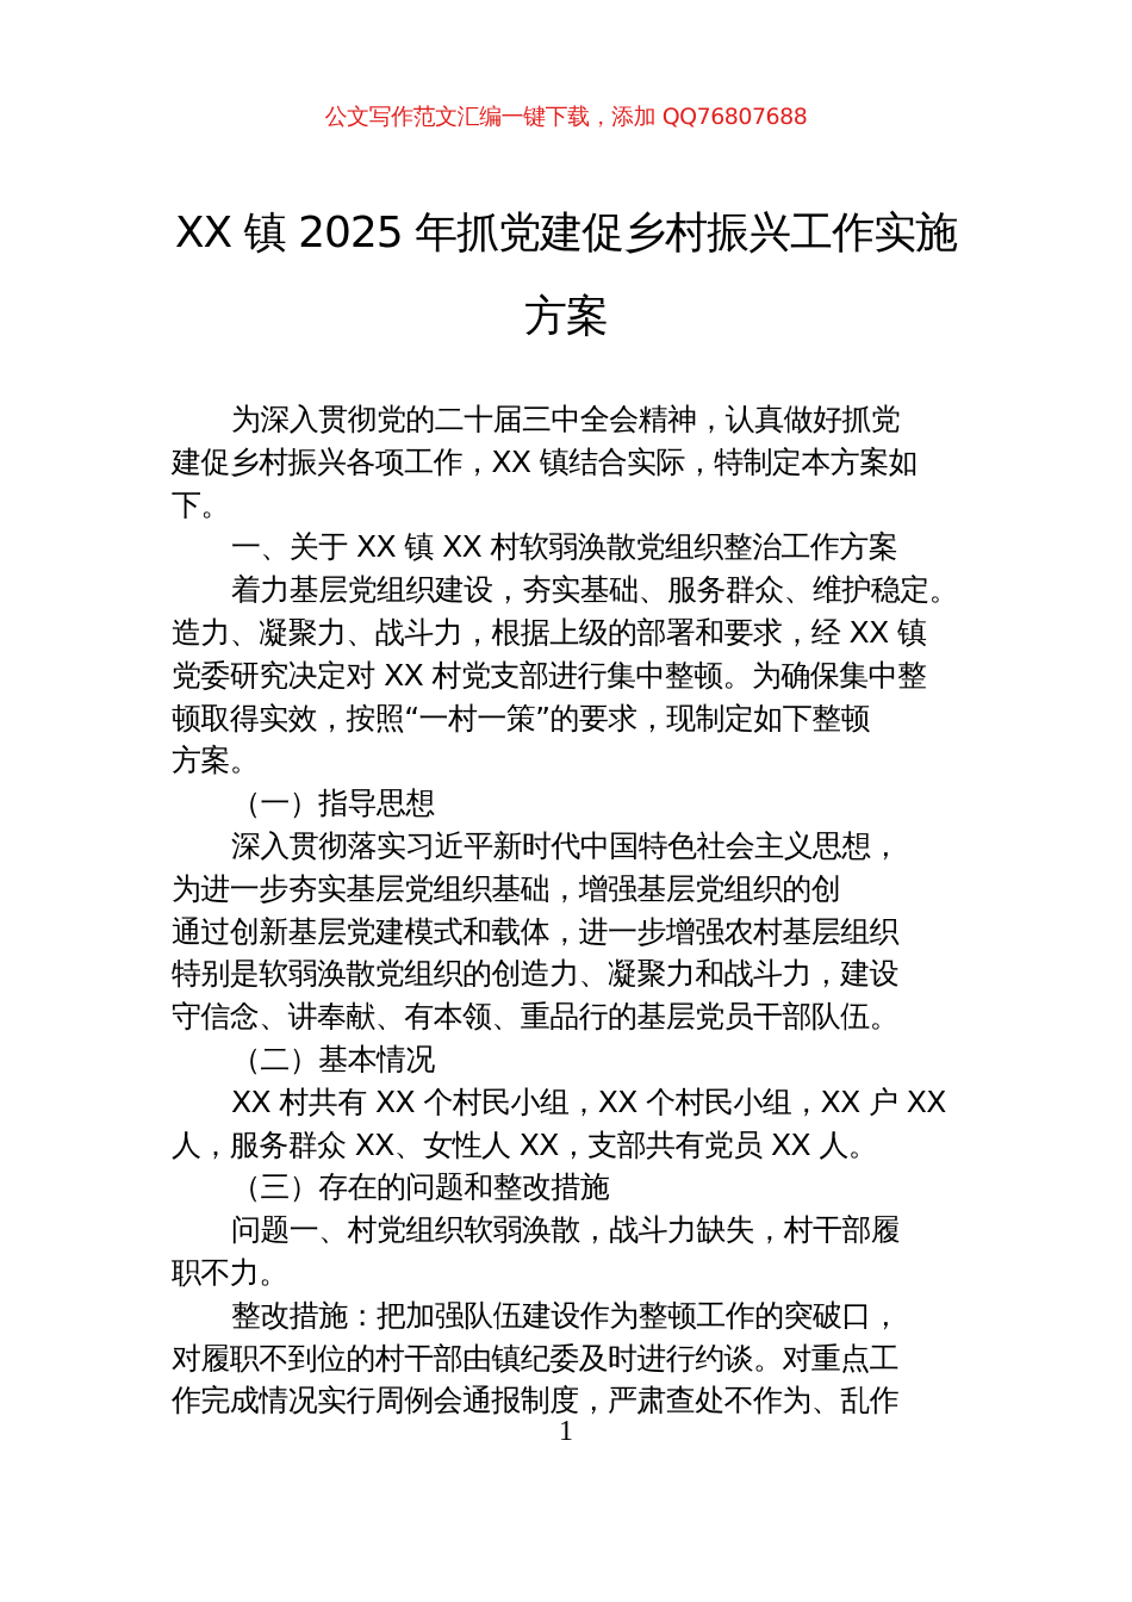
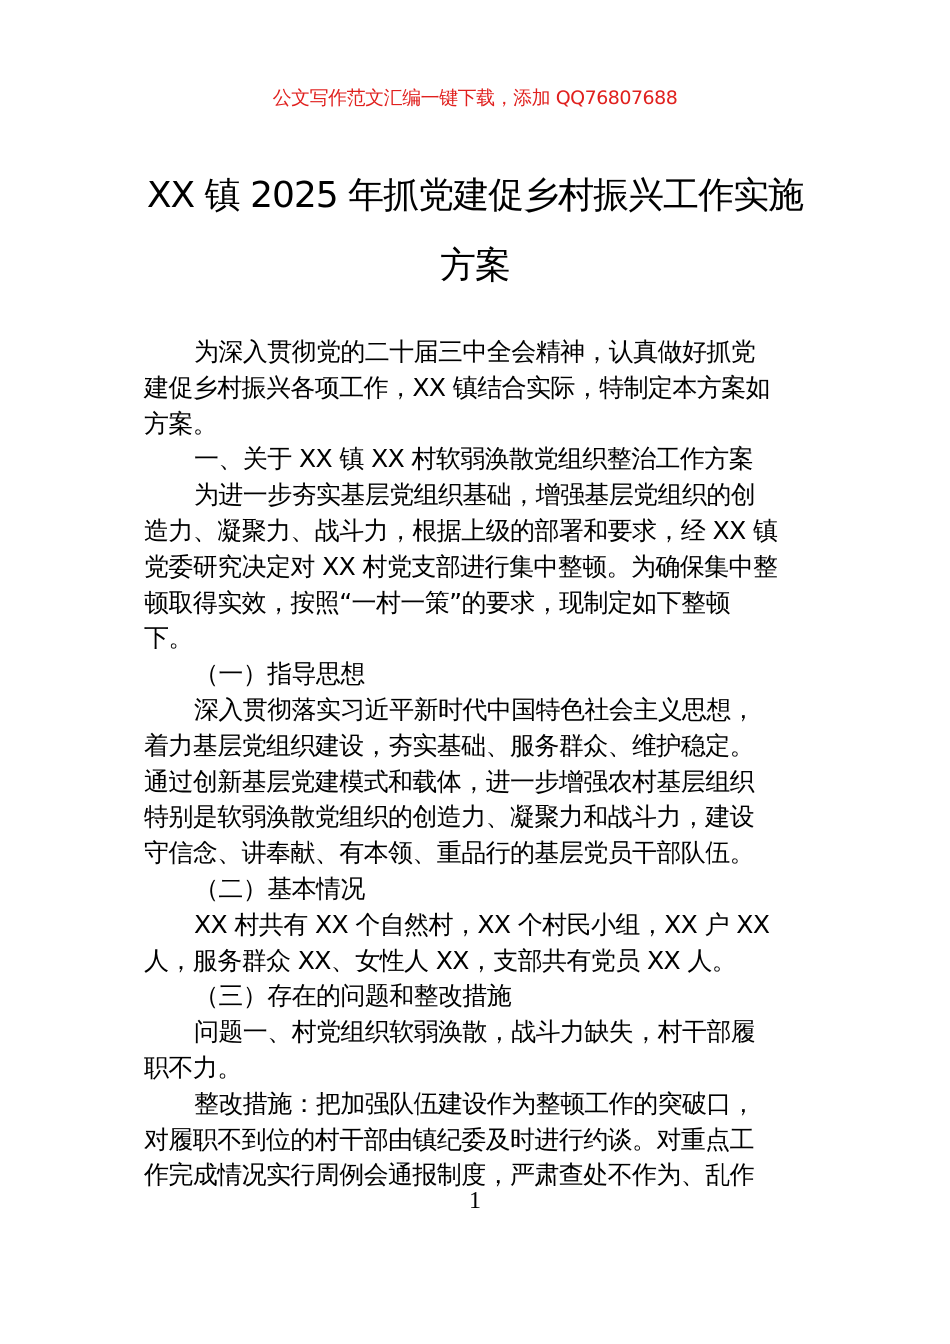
  公文写作范文汇编一键下载，添加 QQ76807688
  XX 镇 2025 年抓党建促乡村振兴工作实施
  方案
  为深入贯彻党的二十届三中全会精神，认真做好抓党
  建促乡村振兴各项工作，XX 镇结合实际，特制定本方案如
- 下。
+ 方案。
  一、关于 XX 镇 XX 村软弱涣散党组织整治工作方案
- 着力基层党组织建设，夯实基础、服务群众、维护稳定。
+ 为进一步夯实基层党组织基础，增强基层党组织的创
  造力、凝聚力、战斗力，根据上级的部署和要求，经 XX 镇
  党委研究决定对 XX 村党支部进行集中整顿。为确保集中整
  顿取得实效，按照“一村一策”的要求，现制定如下整顿
- 方案。
+ 下。
  （一）指导思想
  深入贯彻落实习近平新时代中国特色社会主义思想，
- 为进一步夯实基层党组织基础，增强基层党组织的创
+ 着力基层党组织建设，夯实基础、服务群众、维护稳定。
  通过创新基层党建模式和载体，进一步增强农村基层组织
  特别是软弱涣散党组织的创造力、凝聚力和战斗力，建设
  守信念、讲奉献、有本领、重品行的基层党员干部队伍。
  （二）基本情况
- XX 村共有 XX 个村民小组，XX 个村民小组，XX 户 XX
+ XX 村共有 XX 个自然村，XX 个村民小组，XX 户 XX
  人，服务群众 XX、女性人 XX，支部共有党员 XX 人。
  （三）存在的问题和整改措施
  问题一、村党组织软弱涣散，战斗力缺失，村干部履
  职不力。
  整改措施：把加强队伍建设作为整顿工作的突破口，
  对履职不到位的村干部由镇纪委及时进行约谈。对重点工
  作完成情况实行周例会通报制度，严肃查处不作为、乱作
  1
